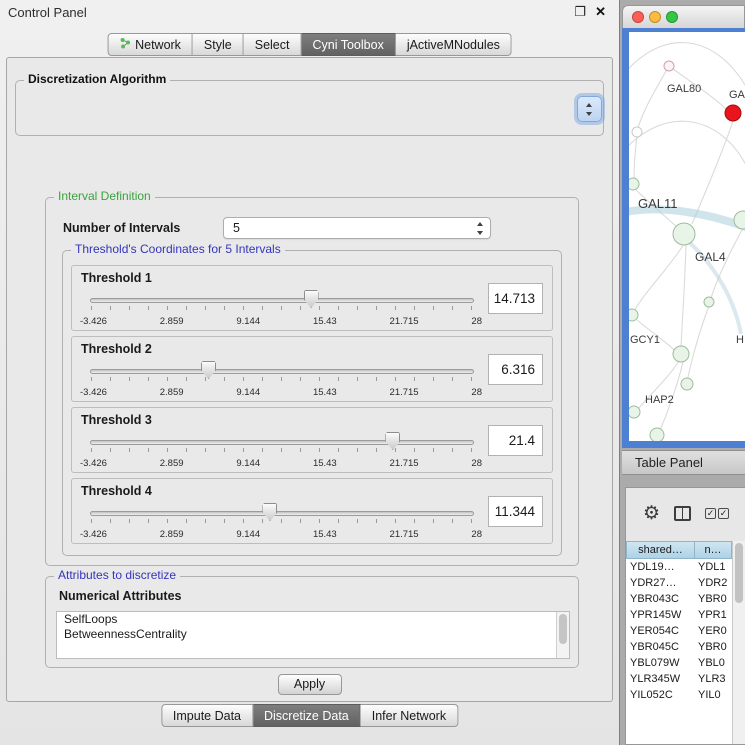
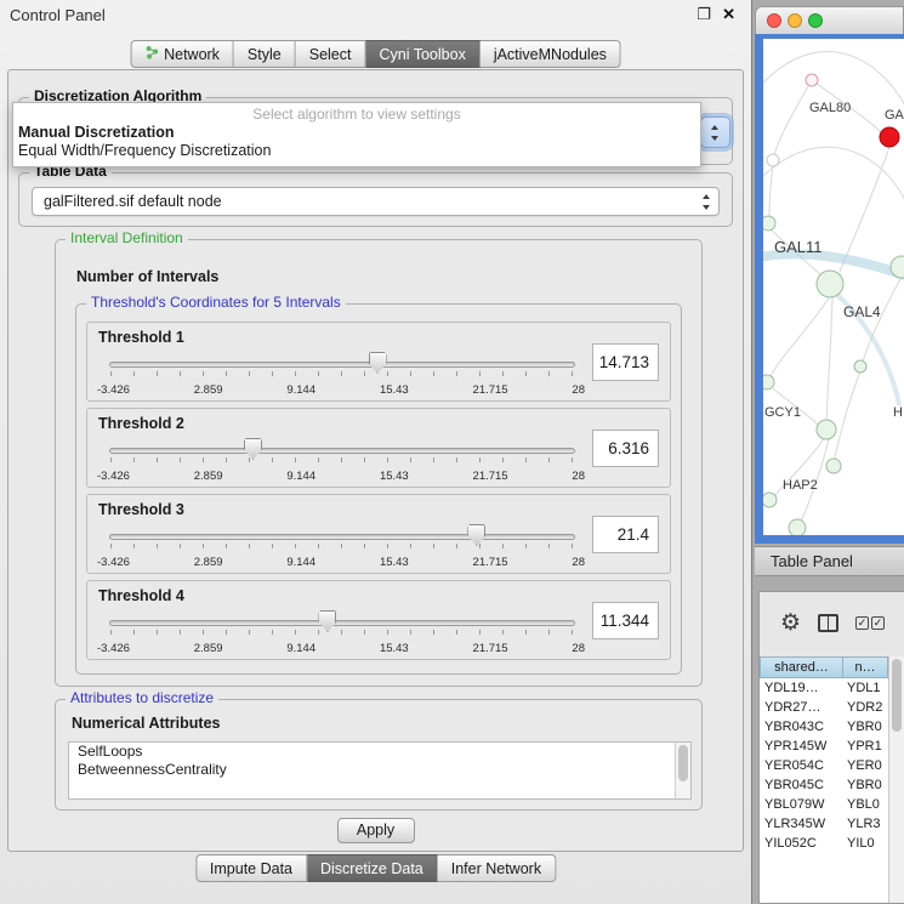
  Control Panel
  ❐
  ✕
  Network
  Style
  Select
  Cyni Toolbox
  jActiveMNodules
  Discretization Algorithm
+ Table Data
+ galFiltered.sif default node
  Interval Definition
  Number of Intervals
- 5
  Threshold's Coordinates for 5 Intervals
  Threshold 1
  -3.426
  2.859
  9.144
  15.43
  21.715
  28
  14.713
  Threshold 2
  -3.426
  2.859
  9.144
  15.43
  21.715
  28
  6.316
  Threshold 3
  -3.426
  2.859
  9.144
  15.43
  21.715
  28
  21.4
  Threshold 4
  -3.426
  2.859
  9.144
  15.43
  21.715
  28
  11.344
  Attributes to discretize
  Numerical Attributes
  SelfLoops
  BetweennessCentrality
  Apply
+ Select algorithm to view settings
+ Manual Discretization
+ Equal Width/Frequency Discretization
  Impute Data
  Discretize Data
  Infer Network
  GAL80
  GA
  GAL11
  GAL4
  GCY1
  H
  HAP2
  Table Panel
  ⚙
  ✓
  ✓
  shared…
  n…
  YDL19…
  YDL1
  YDR27…
  YDR2
  YBR043C
  YBR0
  YPR145W
  YPR1
  YER054C
  YER0
  YBR045C
  YBR0
  YBL079W
  YBL0
  YLR345W
  YLR3
  YIL052C
  YIL0
